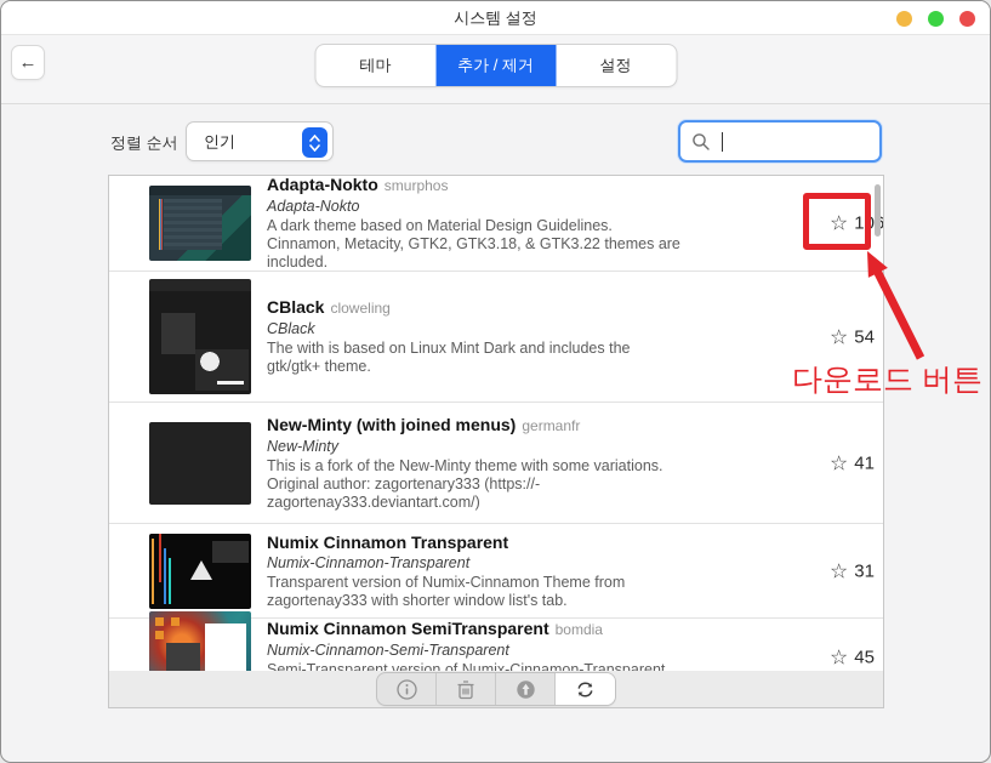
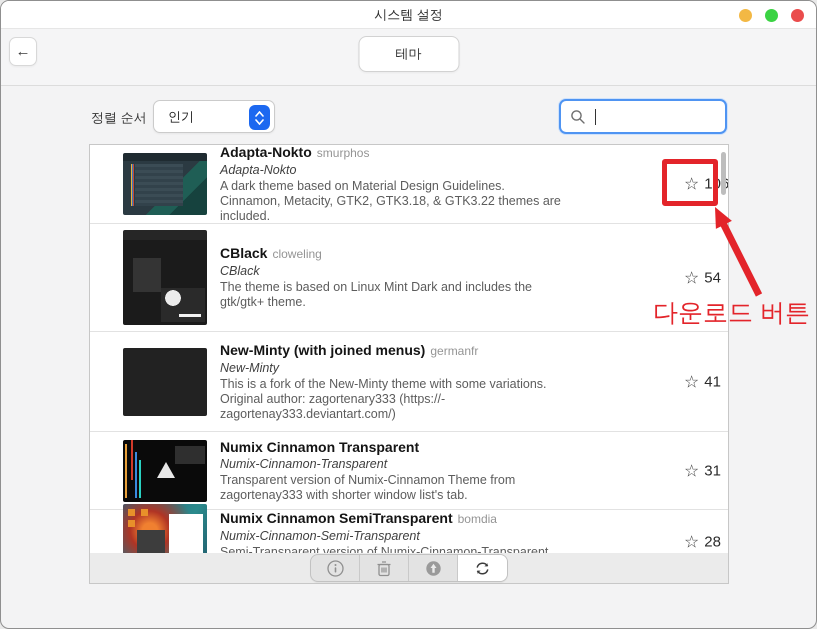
  시스템 설정
  ←
  테마
- 추가 / 제거
- 설정
  정렬 순서
  인기
  Adapta-Nokto smurphos
  Adapta-Nokto
  A dark theme based on Material Design Guidelines. Cinnamon, Metacity, GTK2, GTK3.18, & GTK3.22 themes are included.
  ☆
  CBlack cloweling
  CBlack
- The with is based on Linux Mint Dark and includes the gtk/gtk+ theme.
+ The theme is based on Linux Mint Dark and includes the gtk/gtk+ theme.
  ☆
  54
  New-Minty (with joined menus) germanfr
  New-Minty
  This is a fork of the New-Minty theme with some variations. Original author: zagortenary333 (https://-zagortenay333.deviantart.com/)
  ☆
  41
  Numix Cinnamon Transparent
  Numix-Cinnamon-Transparent
  Transparent version of Numix-Cinnamon Theme from zagortenay333 with shorter window list's tab.
  ☆
  31
  Numix Cinnamon SemiTransparent bomdia
  Numix-Cinnamon-Semi-Transparent
  Semi-Transparent version of Numix-Cinnamon-Transparent
  ☆
- 45
+ 28
  다운로드 버튼
